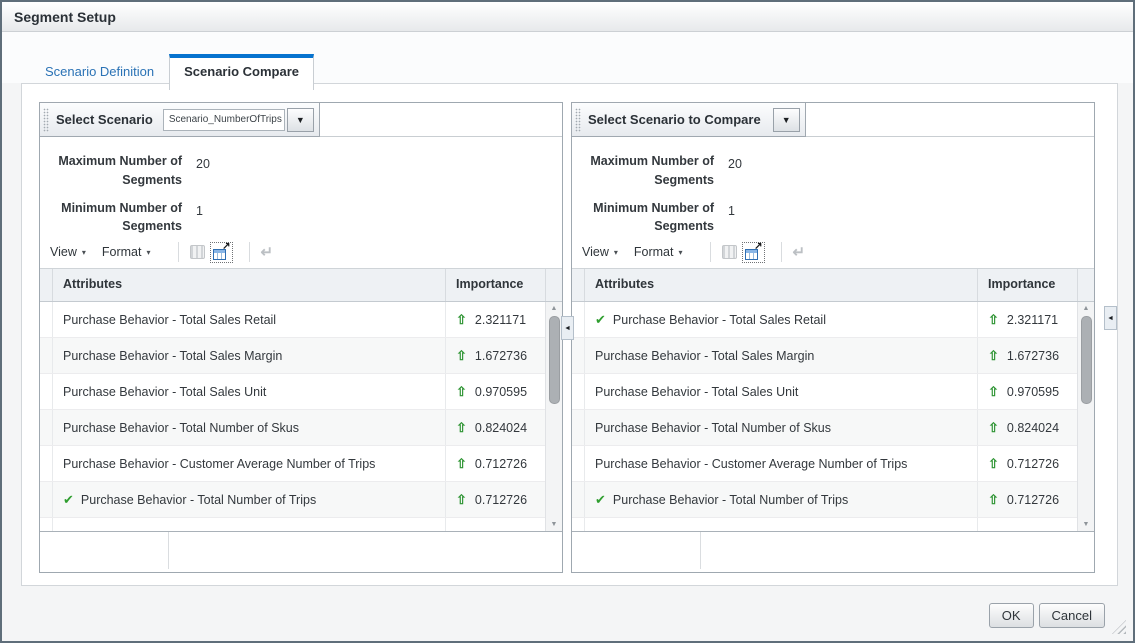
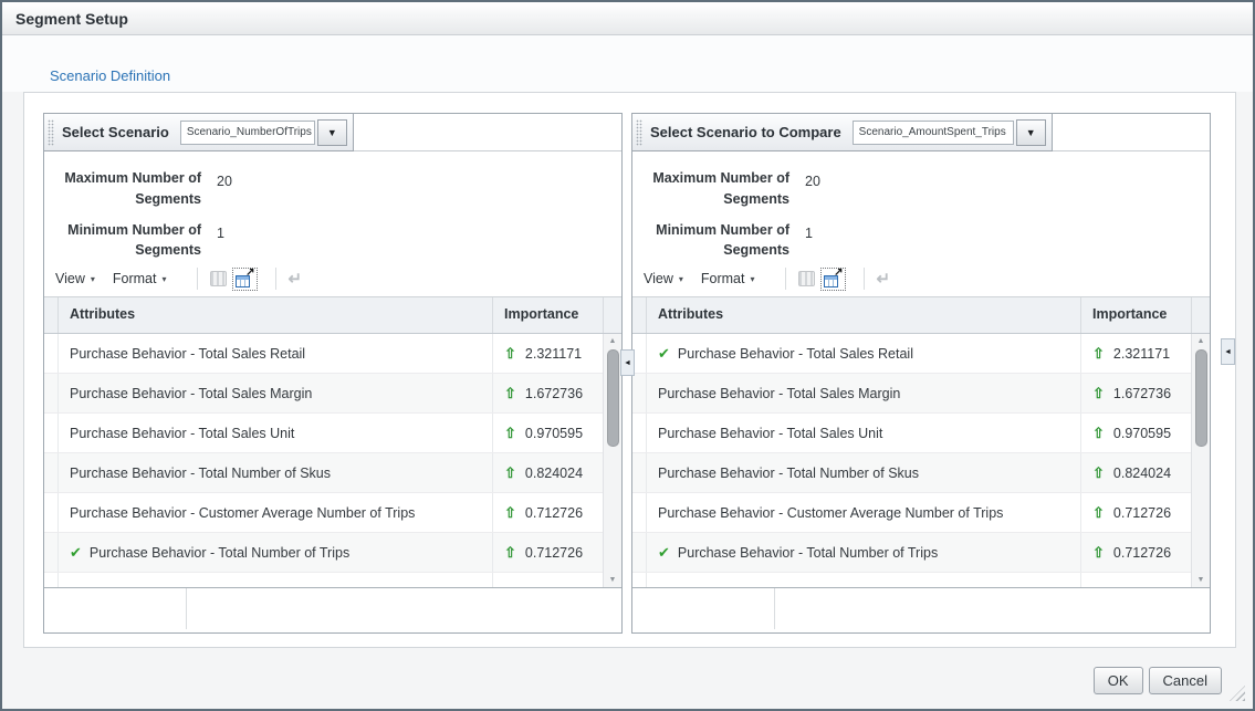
  Segment Setup
  Scenario Definition
- Scenario Compare
  Select Scenario
  Scenario_NumberOfTrips
  ▼
  Maximum Number of Segments
  20
  Minimum Number of Segments
  1
  View
  ▾
  Format
  ▾
  ↗
  ↵
  Attributes
  Importance
  Purchase Behavior - Total Sales Retail
  ⇧
  2.321171
  Purchase Behavior - Total Sales Margin
  ⇧
  1.672736
  Purchase Behavior - Total Sales Unit
  ⇧
  0.970595
  Purchase Behavior - Total Number of Skus
  ⇧
  0.824024
  Purchase Behavior - Customer Average Number of Trips
  ⇧
  0.712726
  ✔
  Purchase Behavior - Total Number of Trips
  ⇧
  0.712726
  Select Scenario to Compare
+ Scenario_AmountSpent_Trips
  ▼
  Maximum Number of Segments
  20
  Minimum Number of Segments
  1
  View
  ▾
  Format
  ▾
  ↗
  ↵
  Attributes
  Importance
  ✔
  Purchase Behavior - Total Sales Retail
  ⇧
  2.321171
  Purchase Behavior - Total Sales Margin
  ⇧
  1.672736
  Purchase Behavior - Total Sales Unit
  ⇧
  0.970595
  Purchase Behavior - Total Number of Skus
  ⇧
  0.824024
  Purchase Behavior - Customer Average Number of Trips
  ⇧
  0.712726
  ✔
  Purchase Behavior - Total Number of Trips
  ⇧
  0.712726
  OK
  Cancel
